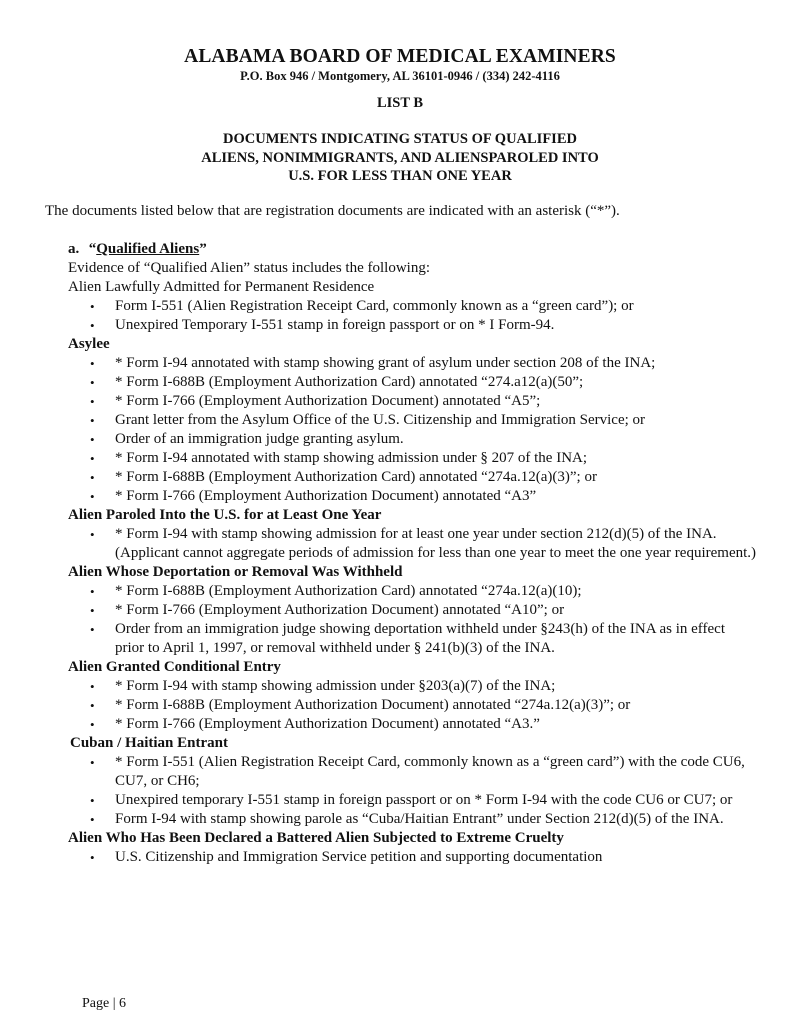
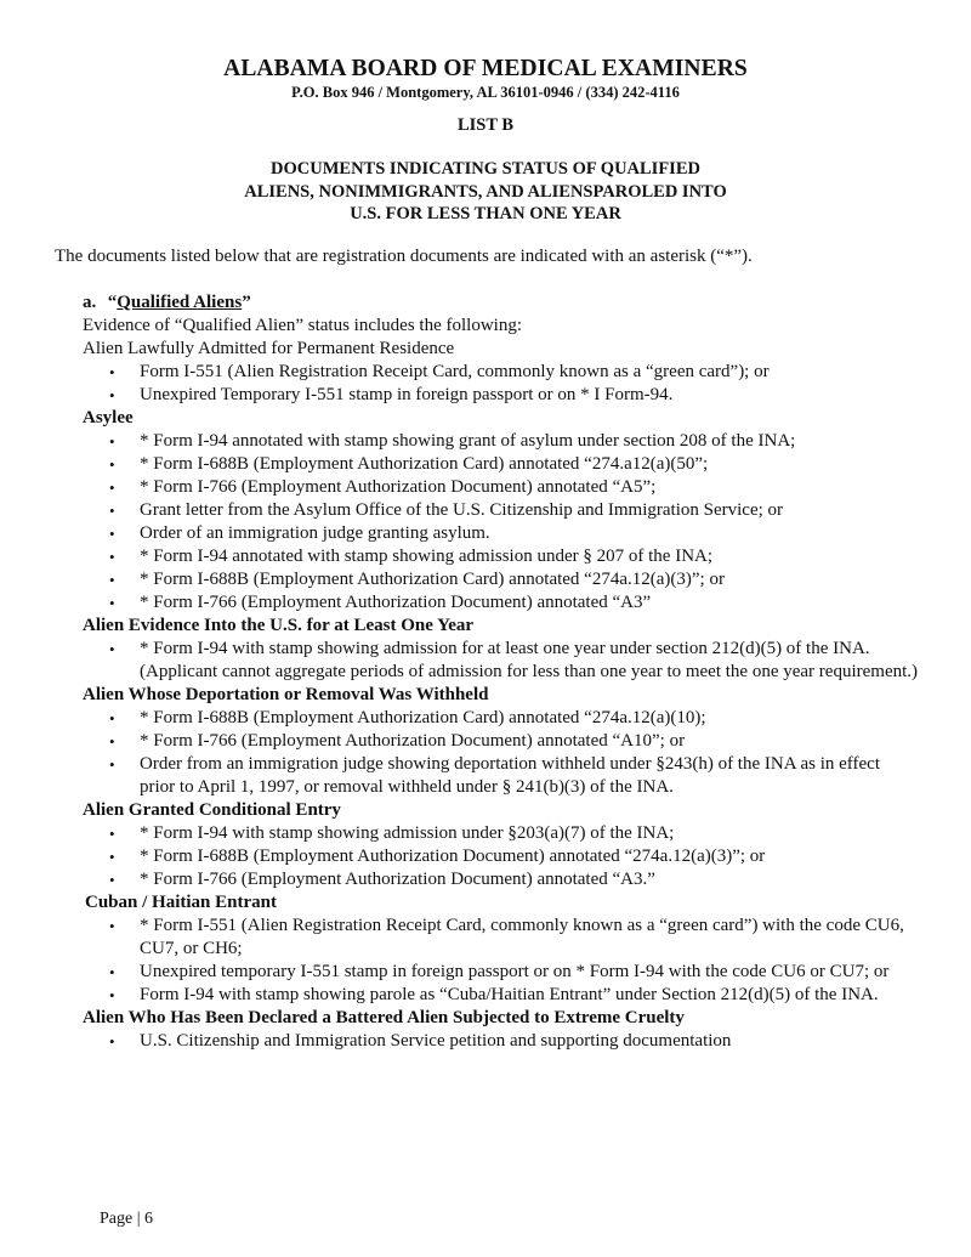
  ALABAMA BOARD OF MEDICAL EXAMINERS
  P.O. Box 946 / Montgomery, AL 36101-0946 / (334) 242-4116
  LIST B
  DOCUMENTS INDICATING STATUS OF QUALIFIED
  ALIENS, NONIMMIGRANTS, AND ALIENSPAROLED INTO
  U.S. FOR LESS THAN ONE YEAR
  The documents listed below that are registration documents are indicated with an asterisk (“*”).
  a. “Qualified Aliens”
  Evidence of “Qualified Alien” status includes the following:
  Alien Lawfully Admitted for Permanent Residence
  •
  Form I-551 (Alien Registration Receipt Card, commonly known as a “green card”); or
  •
  Unexpired Temporary I-551 stamp in foreign passport or on * I Form-94.
  Asylee
  •
  * Form I-94 annotated with stamp showing grant of asylum under section 208 of the INA;
  •
  * Form I-688B (Employment Authorization Card) annotated “274.a12(a)(50”;
  •
  * Form I-766 (Employment Authorization Document) annotated “A5”;
  •
  Grant letter from the Asylum Office of the U.S. Citizenship and Immigration Service; or
  •
  Order of an immigration judge granting asylum.
  •
  * Form I-94 annotated with stamp showing admission under § 207 of the INA;
  •
  * Form I-688B (Employment Authorization Card) annotated “274a.12(a)(3)”; or
  •
  * Form I-766 (Employment Authorization Document) annotated “A3”
- Alien Paroled Into the U.S. for at Least One Year
+ Alien Evidence Into the U.S. for at Least One Year
  •
  * Form I-94 with stamp showing admission for at least one year under section 212(d)(5) of the INA.
  (Applicant cannot aggregate periods of admission for less than one year to meet the one year requirement.)
  Alien Whose Deportation or Removal Was Withheld
  •
  * Form I-688B (Employment Authorization Card) annotated “274a.12(a)(10);
  •
  * Form I-766 (Employment Authorization Document) annotated “A10”; or
  •
  Order from an immigration judge showing deportation withheld under §243(h) of the INA as in effect
  prior to April 1, 1997, or removal withheld under § 241(b)(3) of the INA.
  Alien Granted Conditional Entry
  •
  * Form I-94 with stamp showing admission under §203(a)(7) of the INA;
  •
  * Form I-688B (Employment Authorization Document) annotated “274a.12(a)(3)”; or
  •
  * Form I-766 (Employment Authorization Document) annotated “A3.”
  Cuban / Haitian Entrant
  •
  * Form I-551 (Alien Registration Receipt Card, commonly known as a “green card”) with the code CU6,
  CU7, or CH6;
  •
  Unexpired temporary I-551 stamp in foreign passport or on * Form I-94 with the code CU6 or CU7; or
  •
  Form I-94 with stamp showing parole as “Cuba/Haitian Entrant” under Section 212(d)(5) of the INA.
  Alien Who Has Been Declared a Battered Alien Subjected to Extreme Cruelty
  •
  U.S. Citizenship and Immigration Service petition and supporting documentation
  Page | 6
